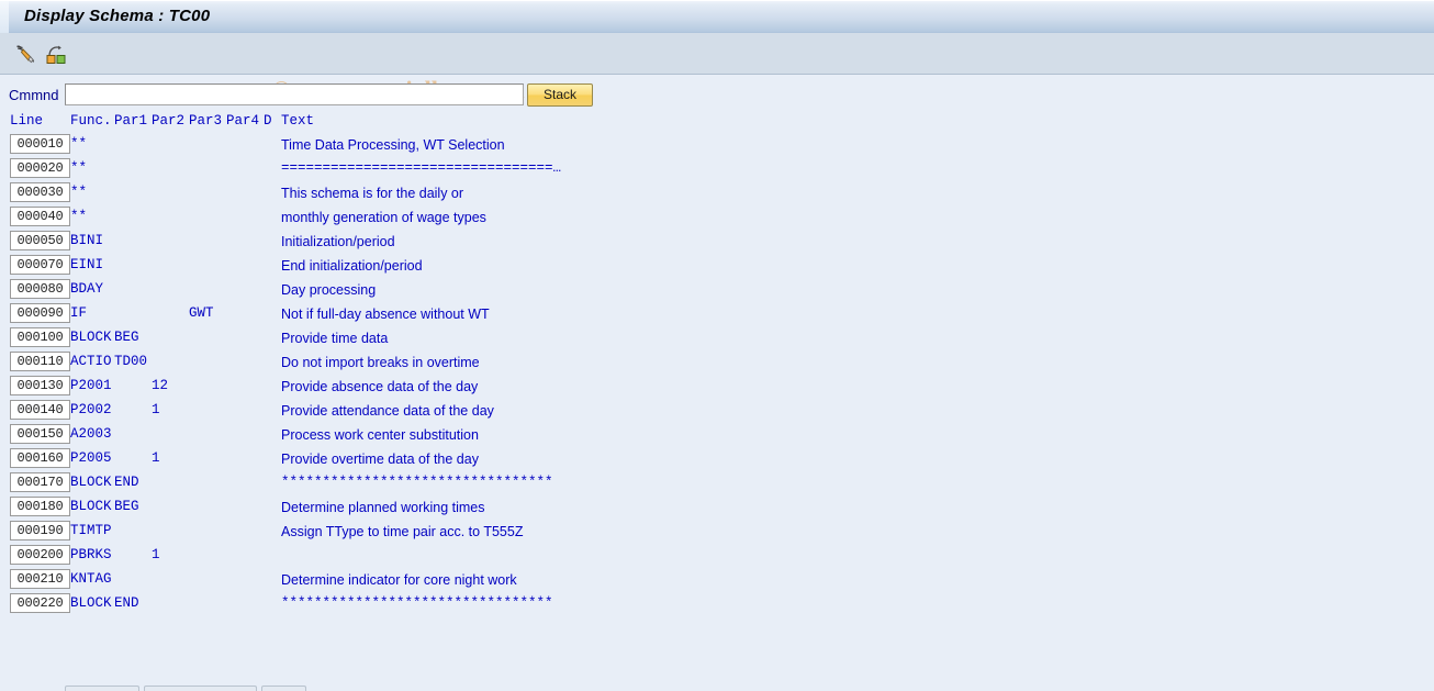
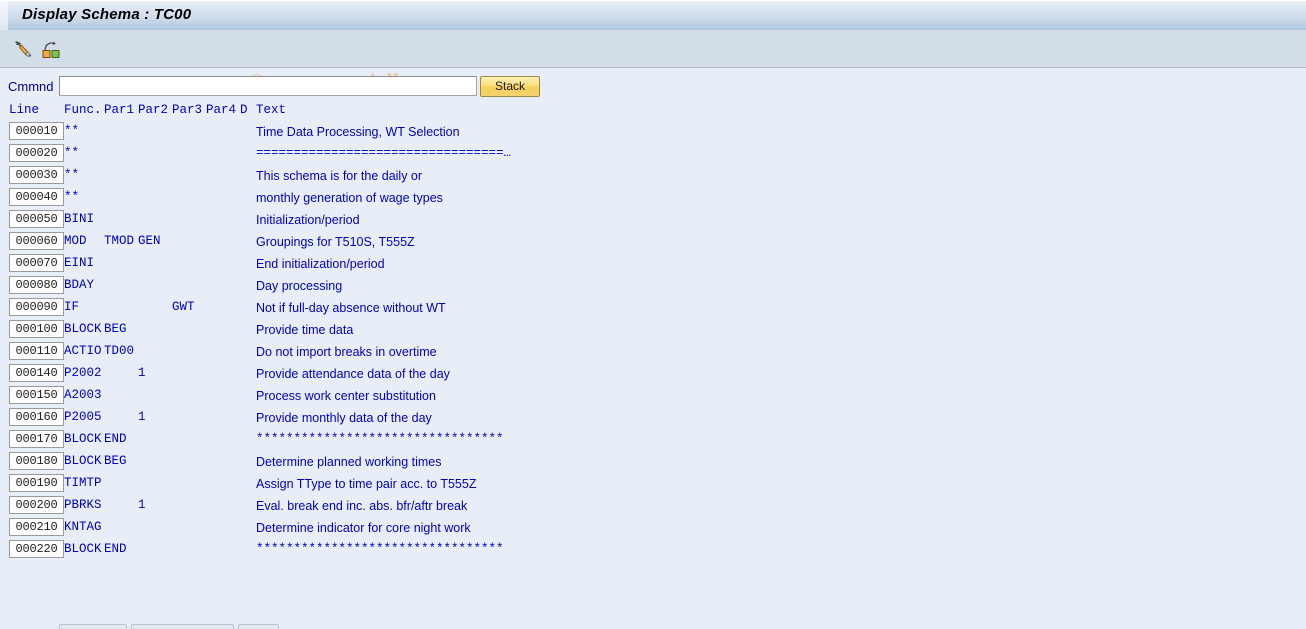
  Display Schema : TC00
  Cmmnd
  Stack
  Line
  Func.
  Par1
  Par2
  Par3
  Par4
  D
  Text
  000010
  **
  Time Data Processing, WT Selection
  000020
  **
  =================================…
  000030
  **
  This schema is for the daily or
  000040
  **
  monthly generation of wage types
  000050
  BINI
  Initialization/period
+ 000060
+ MOD
+ TMOD
+ GEN
+ Groupings for T510S, T555Z
  000070
  EINI
  End initialization/period
  000080
  BDAY
  Day processing
  000090
  IF
  GWT
  Not if full-day absence without WT
  000100
  BLOCK
  BEG
  Provide time data
  000110
  ACTIO
  TD00
  Do not import breaks in overtime
- 000130
- P2001
- 12
- Provide absence data of the day
  000140
  P2002
  1
  Provide attendance data of the day
  000150
  A2003
  Process work center substitution
  000160
  P2005
  1
- Provide overtime data of the day
+ Provide monthly data of the day
  000170
  BLOCK
  END
  *********************************
  000180
  BLOCK
  BEG
  Determine planned working times
  000190
  TIMTP
  Assign TType to time pair acc. to T555Z
  000200
  PBRKS
  1
+ Eval. break end inc. abs. bfr/aftr break
  000210
  KNTAG
  Determine indicator for core night work
  000220
  BLOCK
  END
  *********************************
